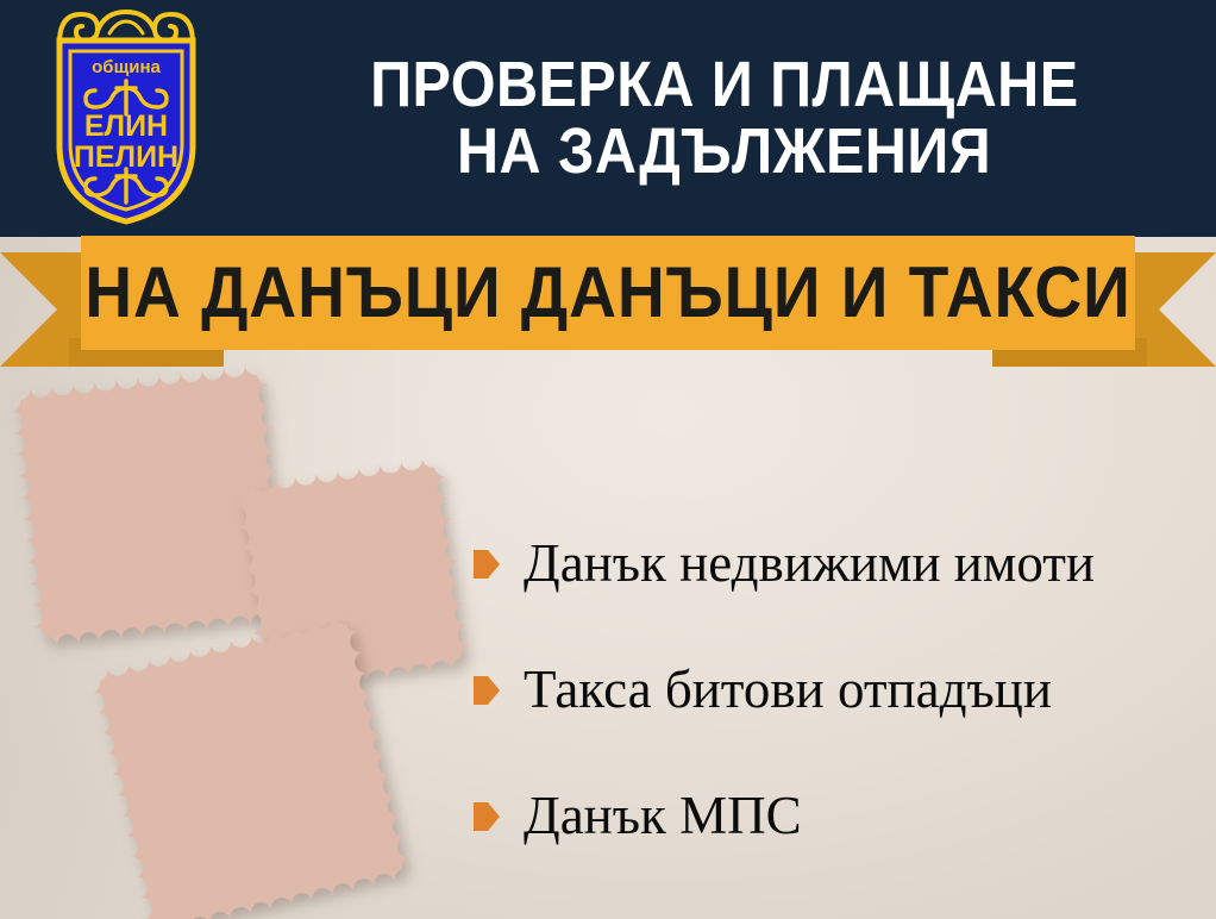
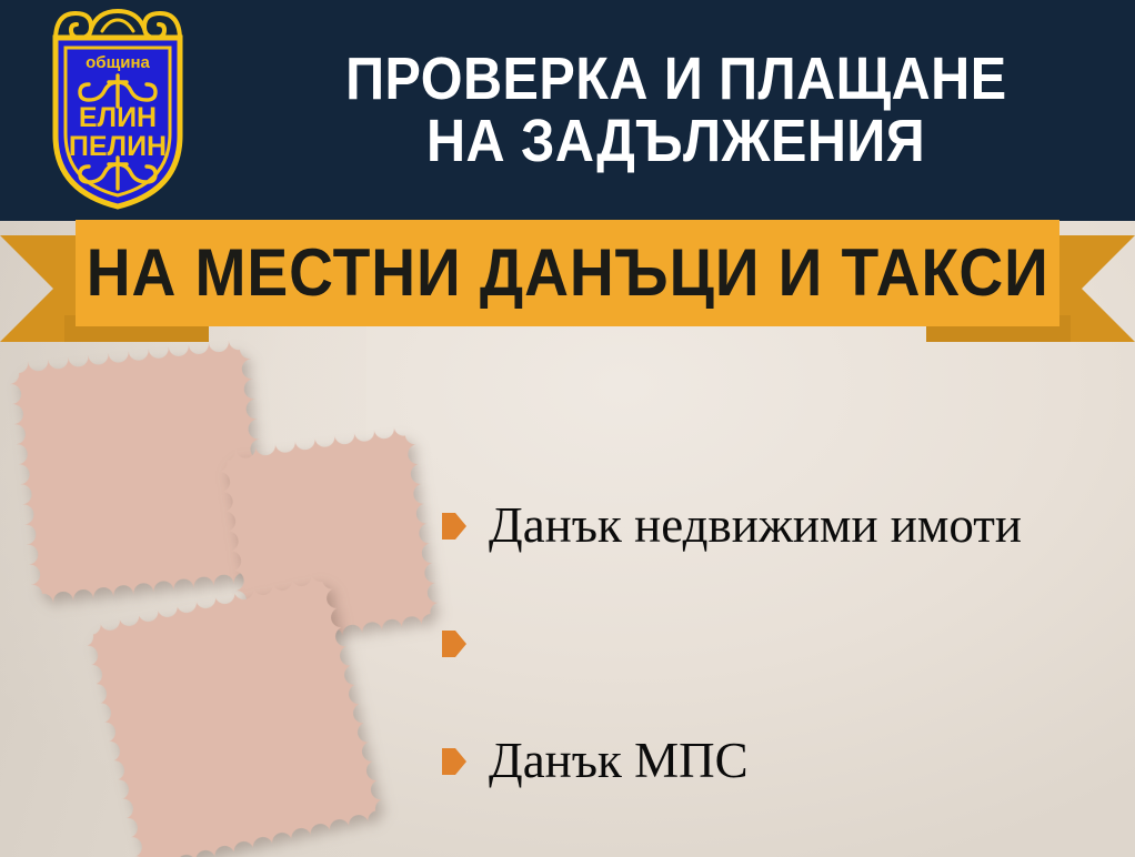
  община
  ЕЛИН
  ПЕЛИН
  ПРОВЕРКА И ПЛАЩАНЕ
  НА ЗАДЪЛЖЕНИЯ
- НА ДАНЪЦИ ДАНЪЦИ И ТАКСИ
+ НА МЕСТНИ ДАНЪЦИ И ТАКСИ
  Данък недвижими имоти
- Такса битови отпадъци
  Данък МПС
